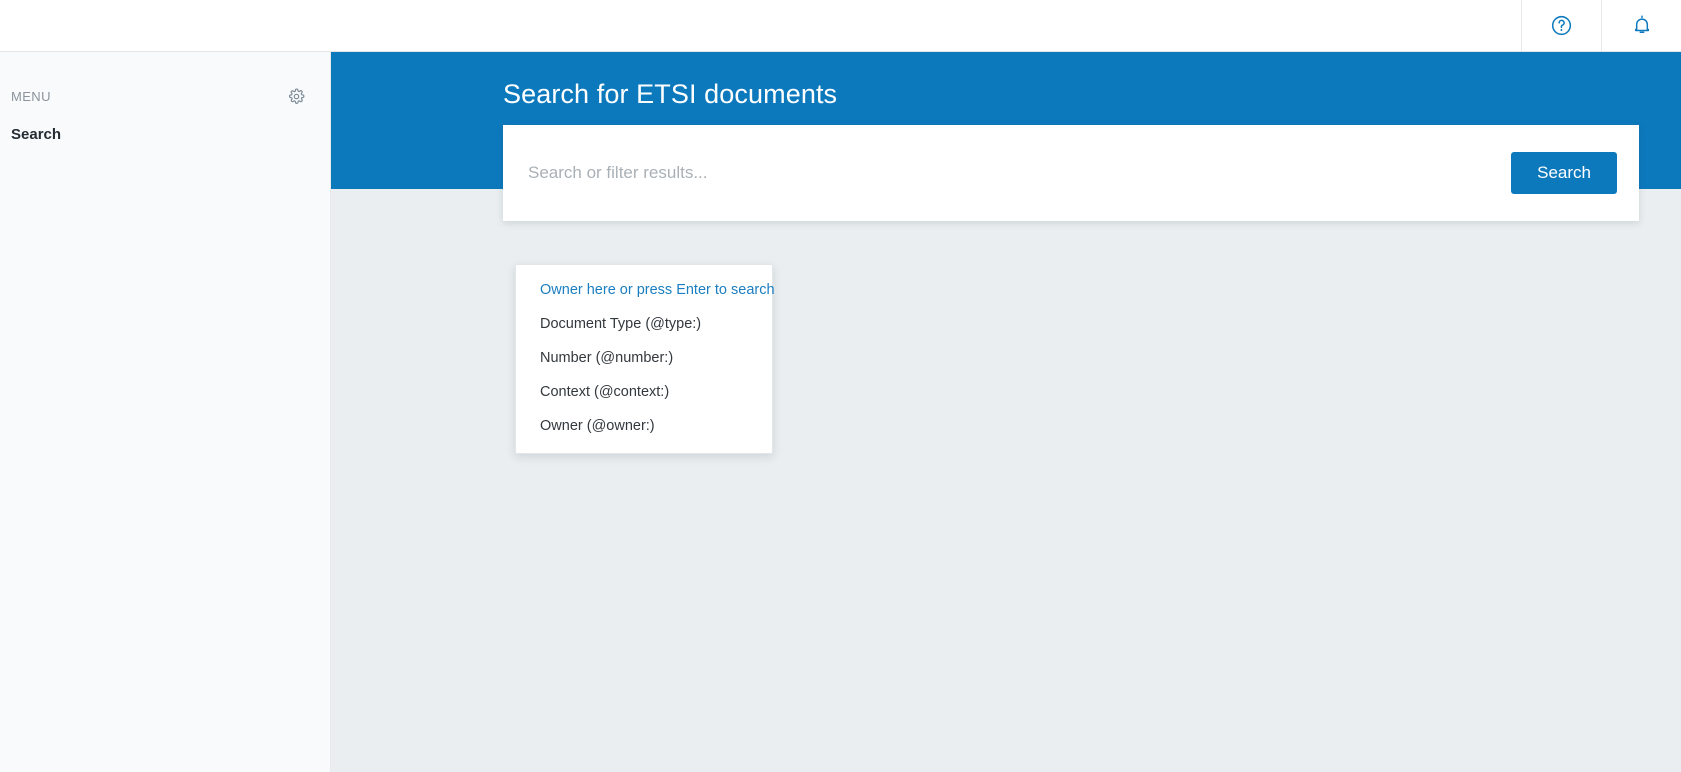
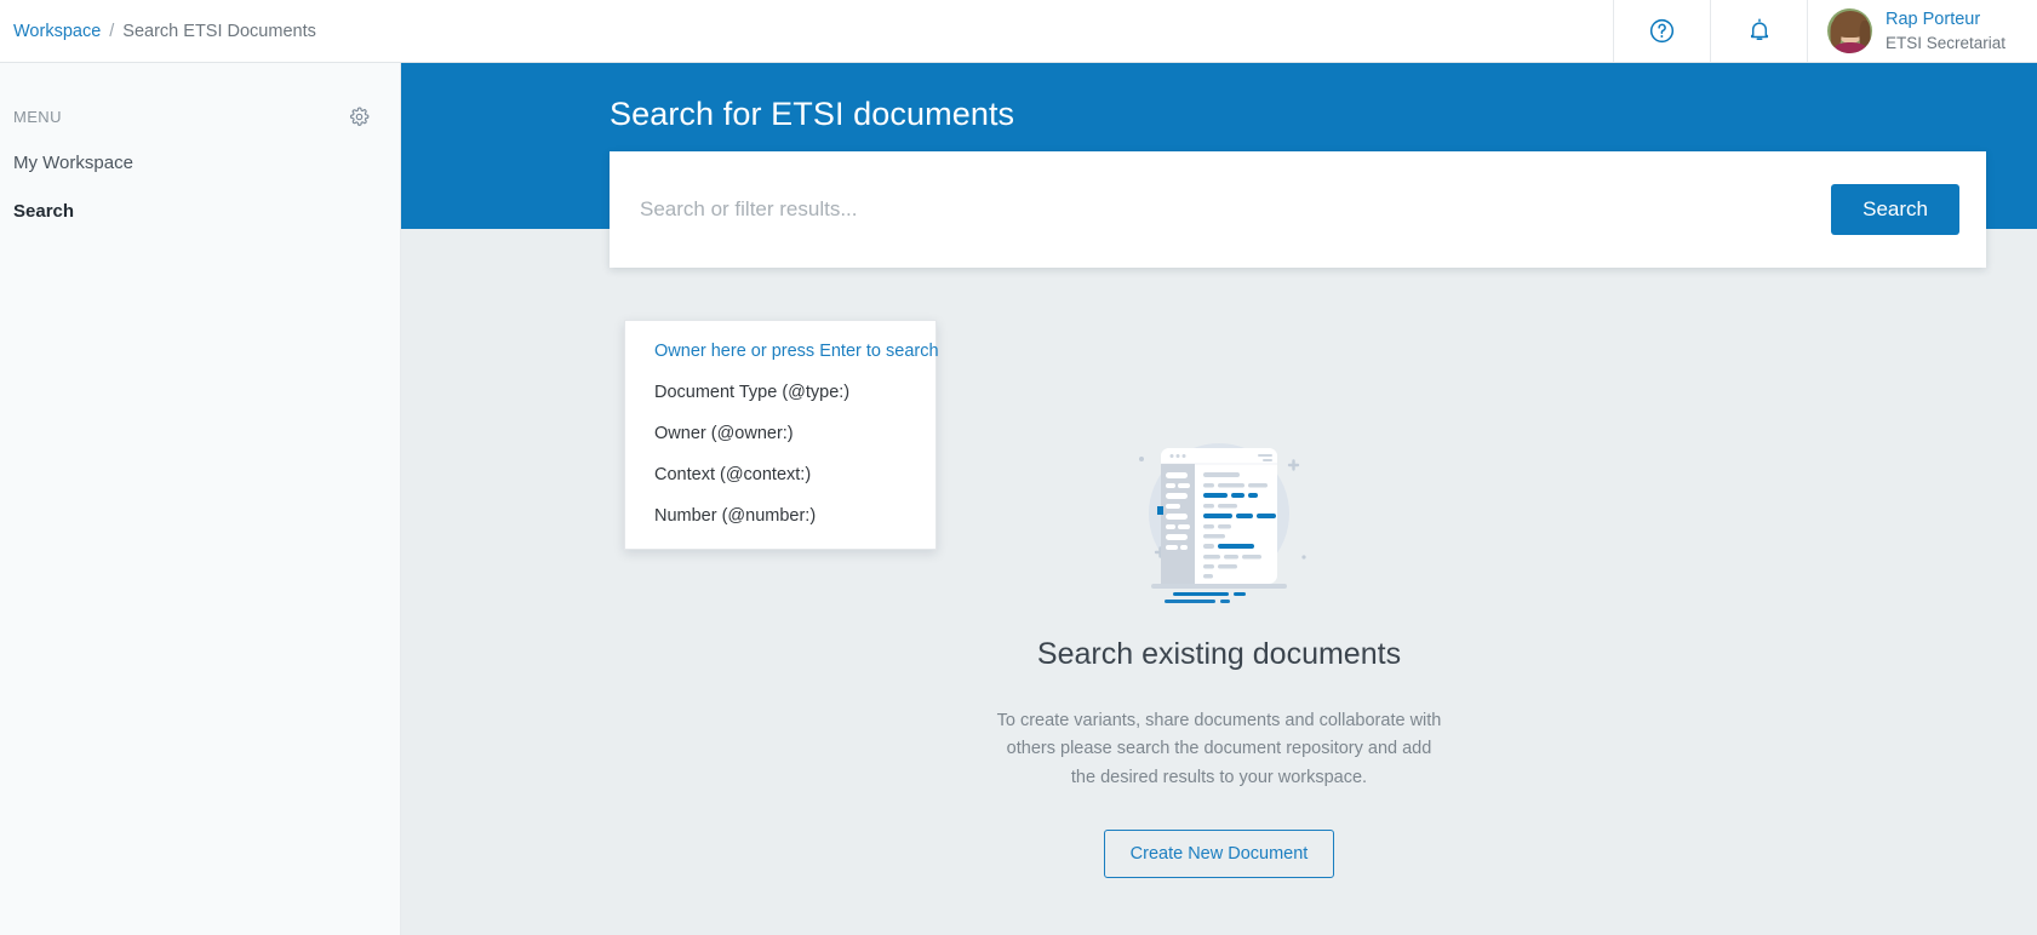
+ Workspace
+ /
+ Search ETSI Documents
+ Rap Porteur
+ ETSI Secretariat
  MENU
+ My Workspace
  Search
  Search for ETSI documents
  Search or filter results...
  Search
  Owner here or press Enter to search
  Document Type (@type:)
- Number (@number:)
+ Owner (@owner:)
  Context (@context:)
- Owner (@owner:)
+ Number (@number:)
+ Search existing documents
+ To create variants, share documents and collaborate with others please search the document repository and add the desired results to your workspace.
+ Create New Document
